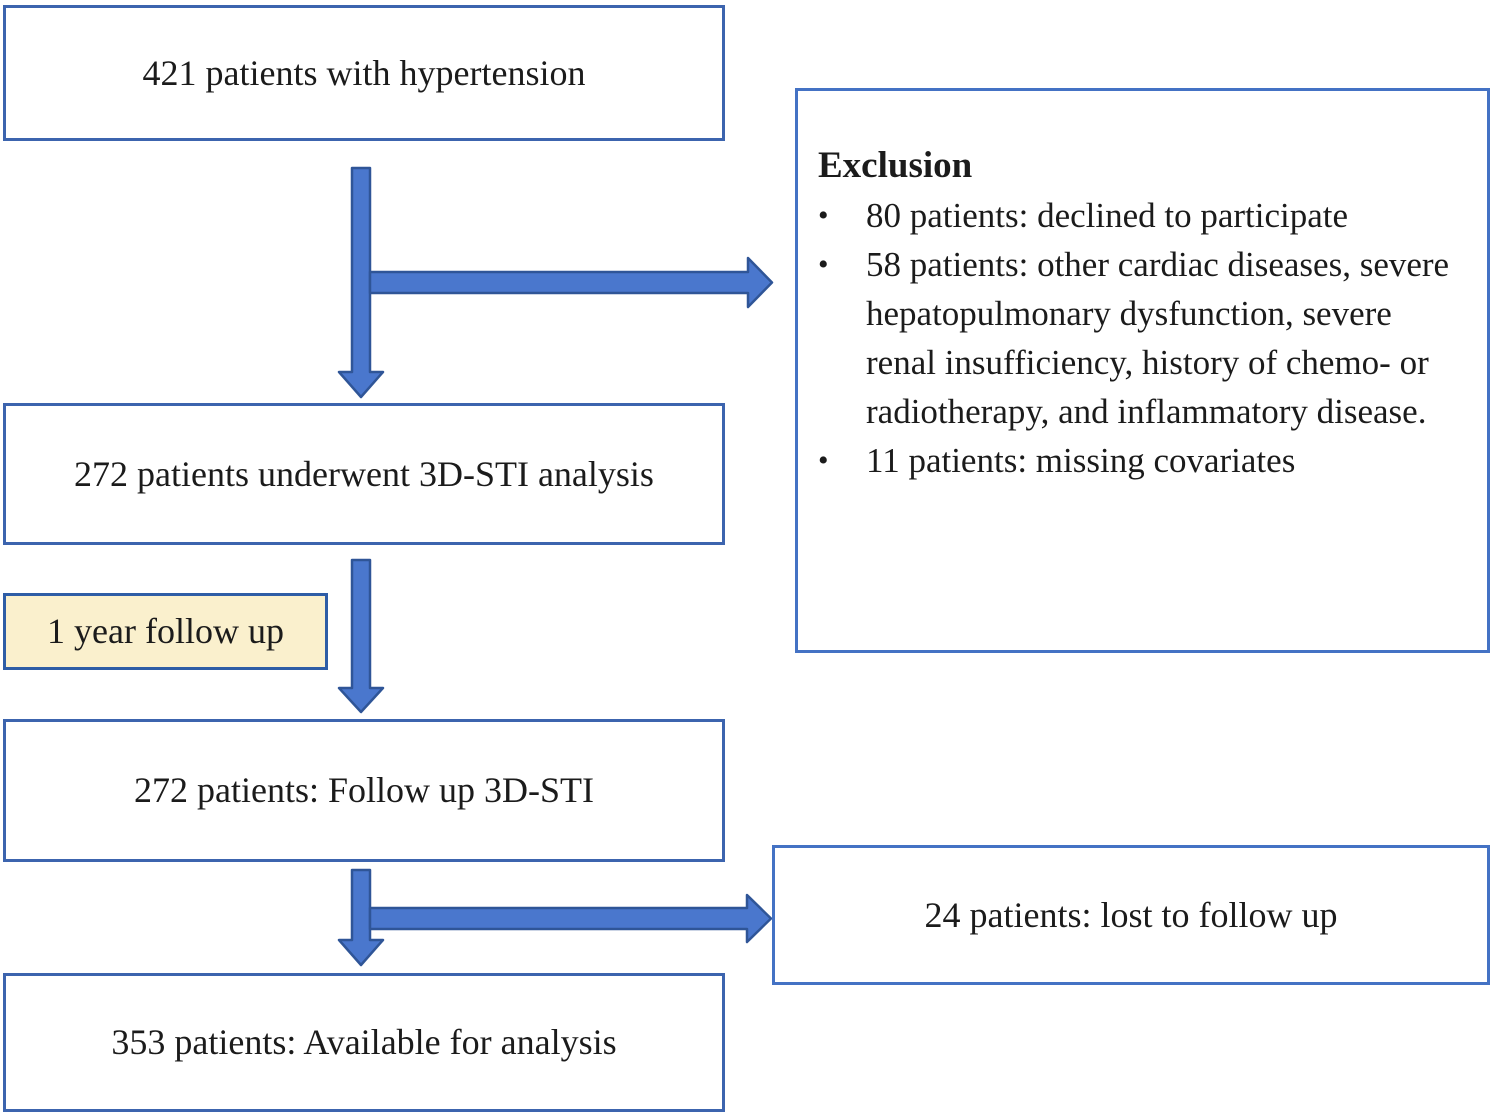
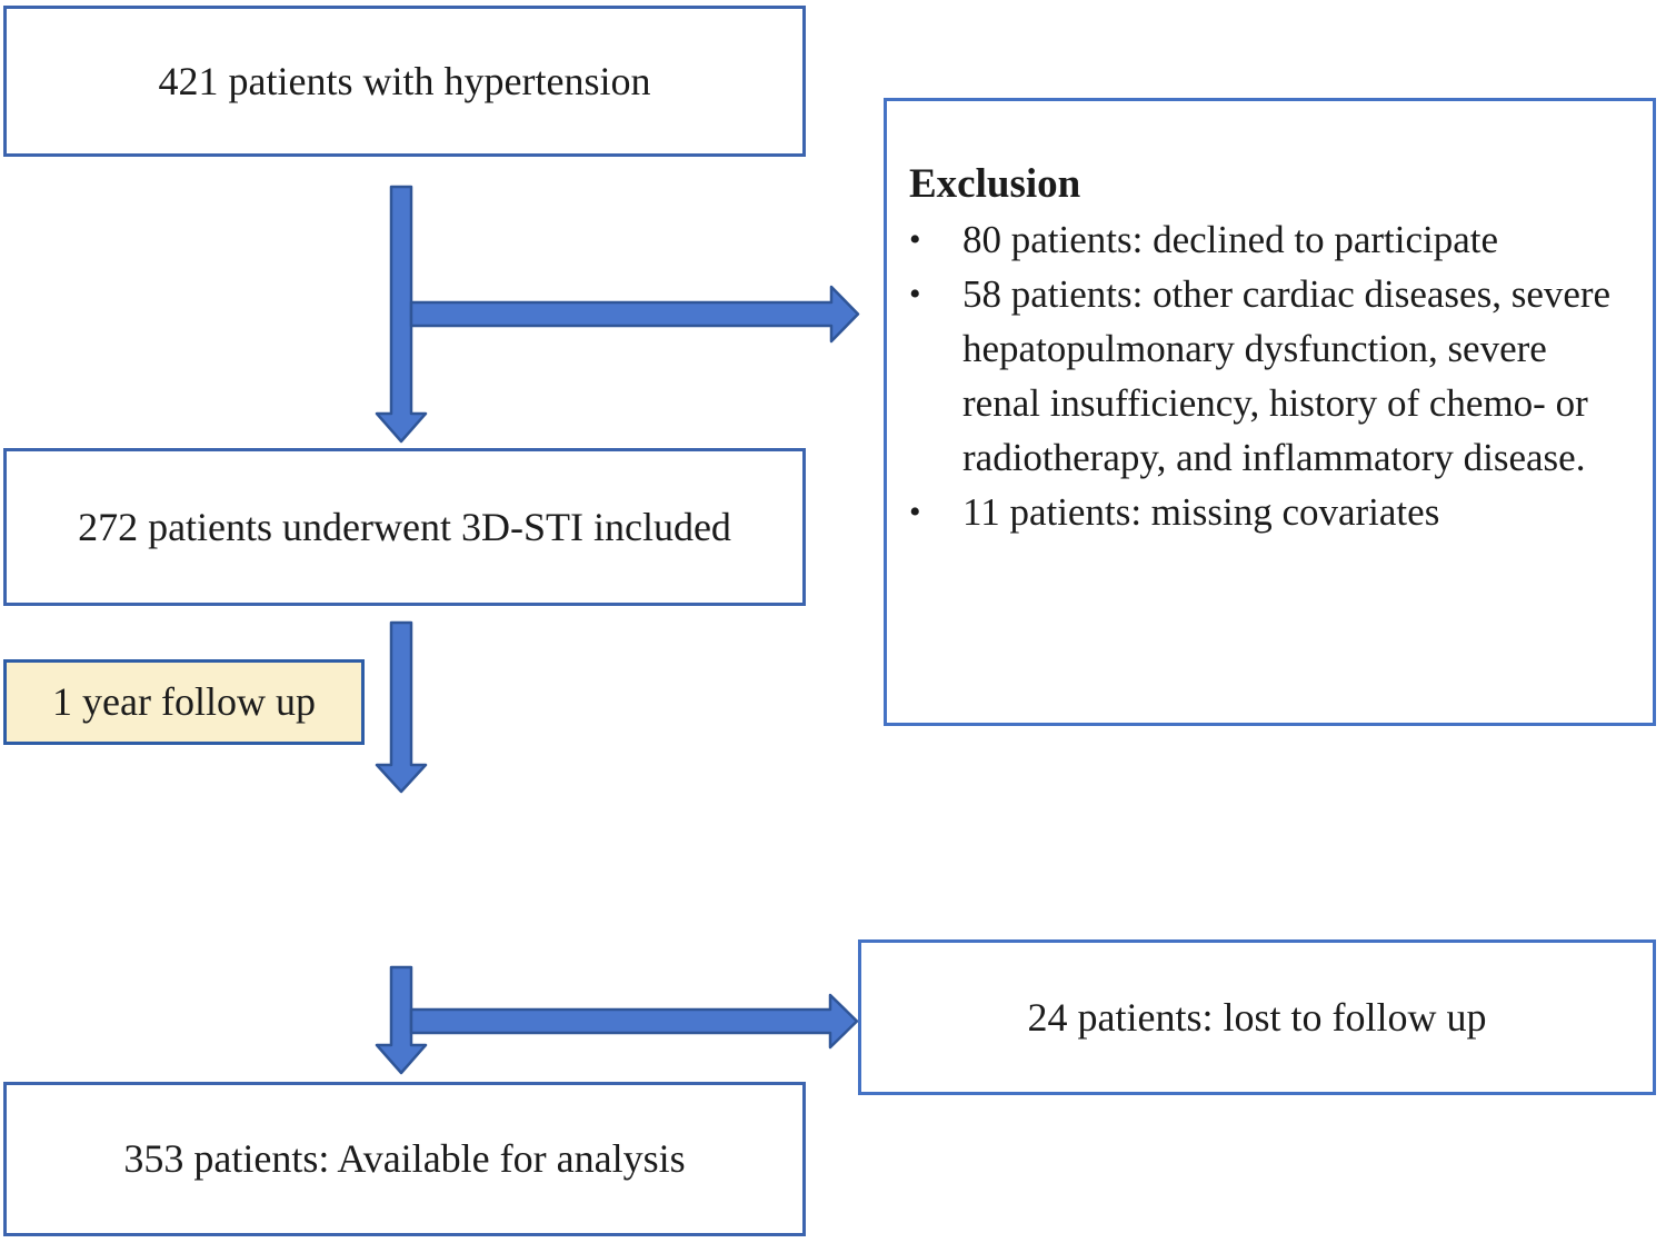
  421 patients with hypertension
  Exclusion
  •
  80 patients: declined to participate
  •
  58 patients: other cardiac diseases, severe hepatopulmonary dysfunction, severe renal insufficiency, history of chemo- or radiotherapy, and inflammatory disease.
  •
  11 patients: missing covariates
- 272 patients underwent 3D-STI analysis
+ 272 patients underwent 3D-STI included
  1 year follow up
- 272 patients: Follow up 3D-STI
  24 patients: lost to follow up
  353 patients: Available for analysis
